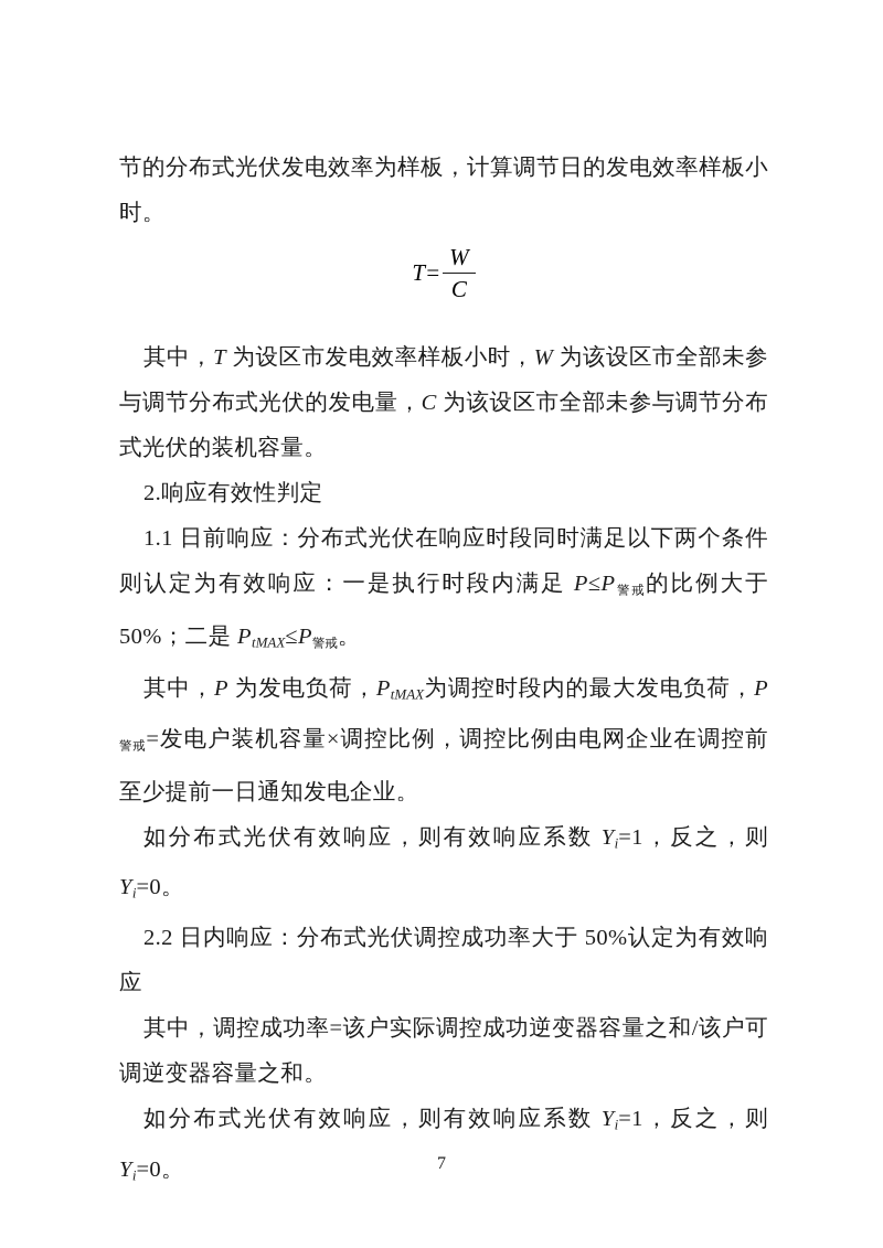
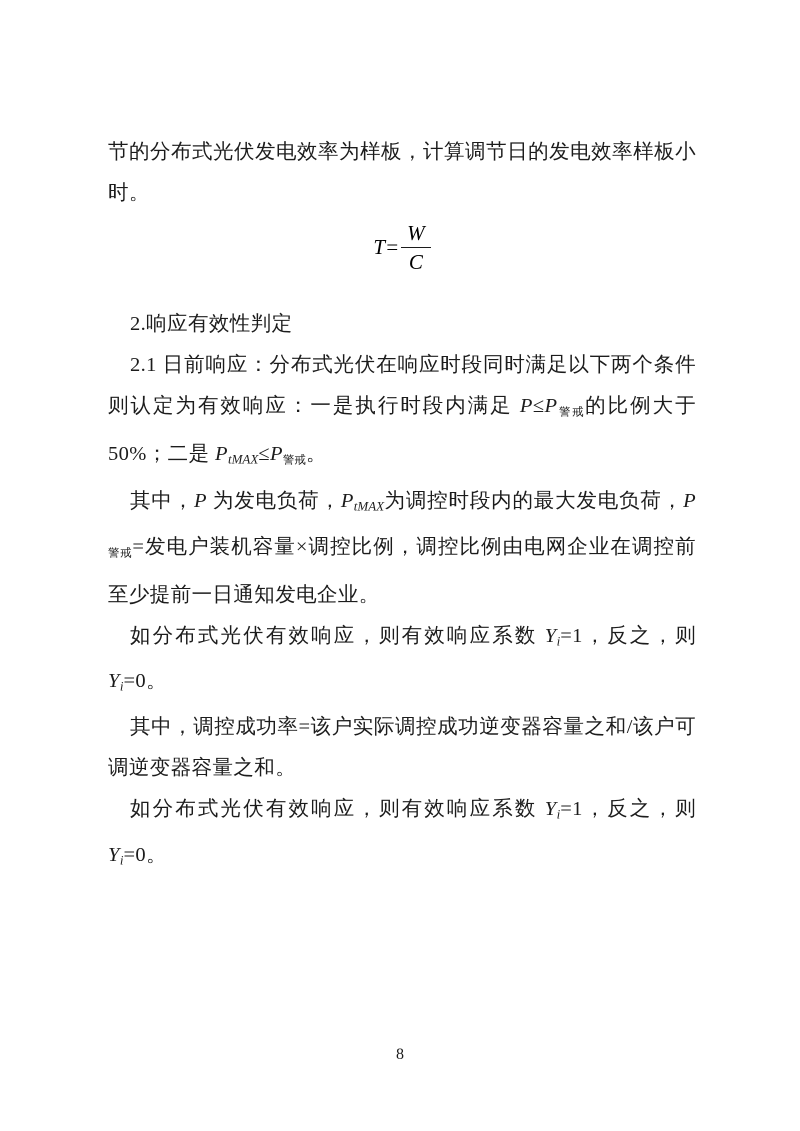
  节的分布式光伏发电效率为样板，计算调节日的发电效率样板小时。
  T=
  W
  C
- 其中，T 为设区市发电效率样板小时，W 为该设区市全部未参与调节分布式光伏的发电量，C 为该设区市全部未参与调节分布式光伏的装机容量。
  2.响应有效性判定
- 1.1 日前响应：分布式光伏在响应时段同时满足以下两个条件则认定为有效响应：一是执行时段内满足 P≤P警戒的比例大于50%；二是 PtMAX≤P警戒。
+ 2.1 日前响应：分布式光伏在响应时段同时满足以下两个条件则认定为有效响应：一是执行时段内满足 P≤P警戒的比例大于50%；二是 PtMAX≤P警戒。
  其中，P 为发电负荷，PtMAX为调控时段内的最大发电负荷，P警戒=发电户装机容量×调控比例，调控比例由电网企业在调控前至少提前一日通知发电企业。
  如分布式光伏有效响应，则有效响应系数 Yi=1，反之，则Yi=0。
- 2.2 日内响应：分布式光伏调控成功率大于 50%认定为有效响应
  其中，调控成功率=该户实际调控成功逆变器容量之和/该户可调逆变器容量之和。
  如分布式光伏有效响应，则有效响应系数 Yi=1，反之，则Yi=0。
- 7
+ 8
